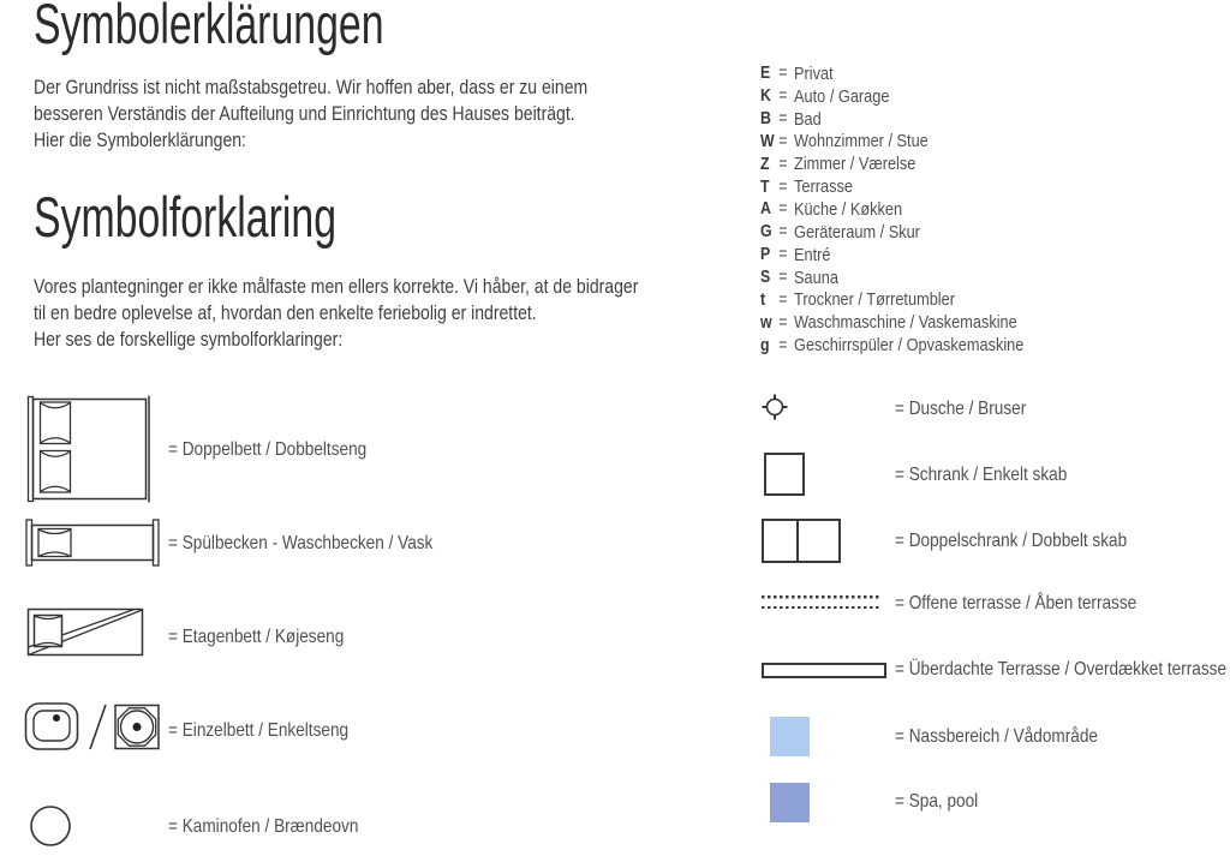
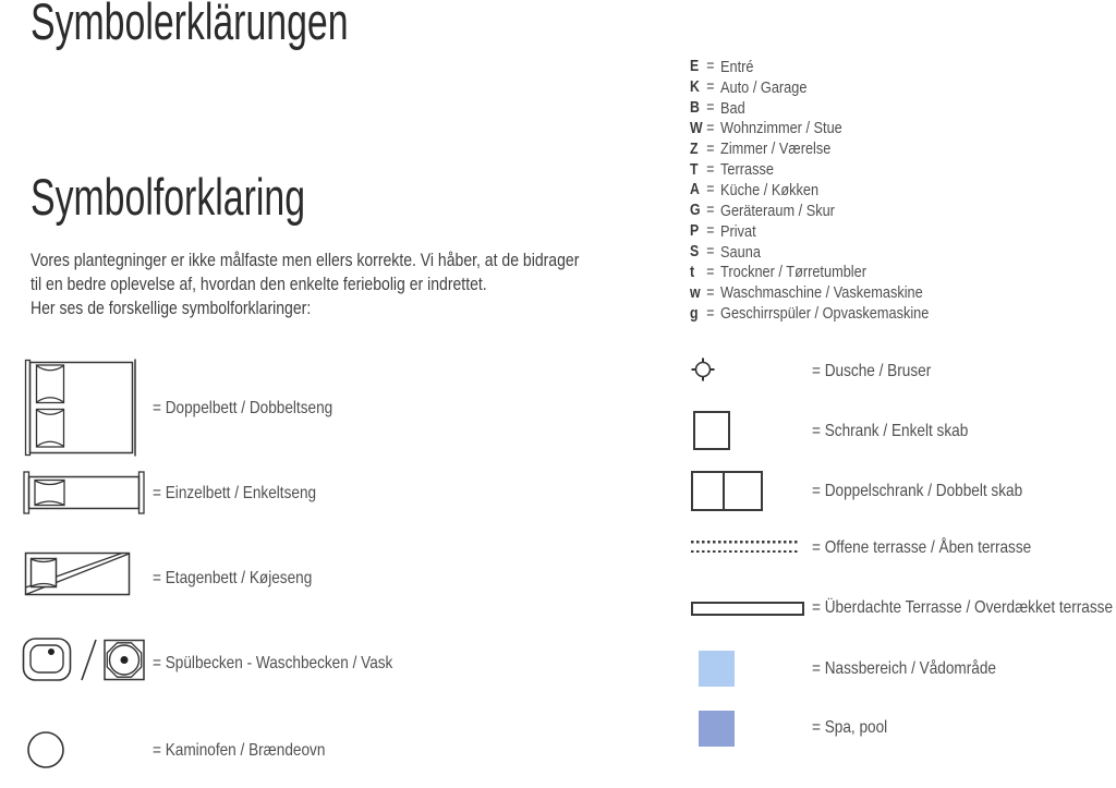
  Symbolerklärungen
- Der Grundriss ist nicht maßstabsgetreu. Wir hoffen aber, dass er zu einem
- besseren Verständis der Aufteilung und Einrichtung des Hauses beiträgt.
- Hier die Symbolerklärungen:
  Symbolforklaring
  Vores plantegninger er ikke målfaste men ellers korrekte. Vi håber, at de bidrager
  til en bedre oplevelse af, hvordan den enkelte feriebolig er indrettet.
  Her ses de forskellige symbolforklaringer:
  E
  =
- Privat
+ Entré
  K
  =
  Auto / Garage
  B
  =
  Bad
  W
  =
  Wohnzimmer / Stue
  Z
  =
  Zimmer / Værelse
  T
  =
  Terrasse
  A
  =
  Küche / Køkken
  G
  =
  Geräteraum / Skur
  P
  =
- Entré
+ Privat
  S
  =
  Sauna
  t
  =
  Trockner / Tørretumbler
  w
  =
  Waschmaschine / Vaskemaskine
  g
  =
  Geschirrspüler / Opvaskemaskine
  = Doppelbett / Dobbeltseng
- = Spülbecken - Waschbecken / Vask
+ = Einzelbett / Enkeltseng
  = Etagenbett / Køjeseng
- = Einzelbett / Enkeltseng
+ = Spülbecken - Waschbecken / Vask
  = Kaminofen / Brændeovn
  = Dusche / Bruser
  = Schrank / Enkelt skab
  = Doppelschrank / Dobbelt skab
  = Offene terrasse / Åben terrasse
  = Überdachte Terrasse / Overdækket terrasse
  = Nassbereich / Vådområde
  = Spa, pool
